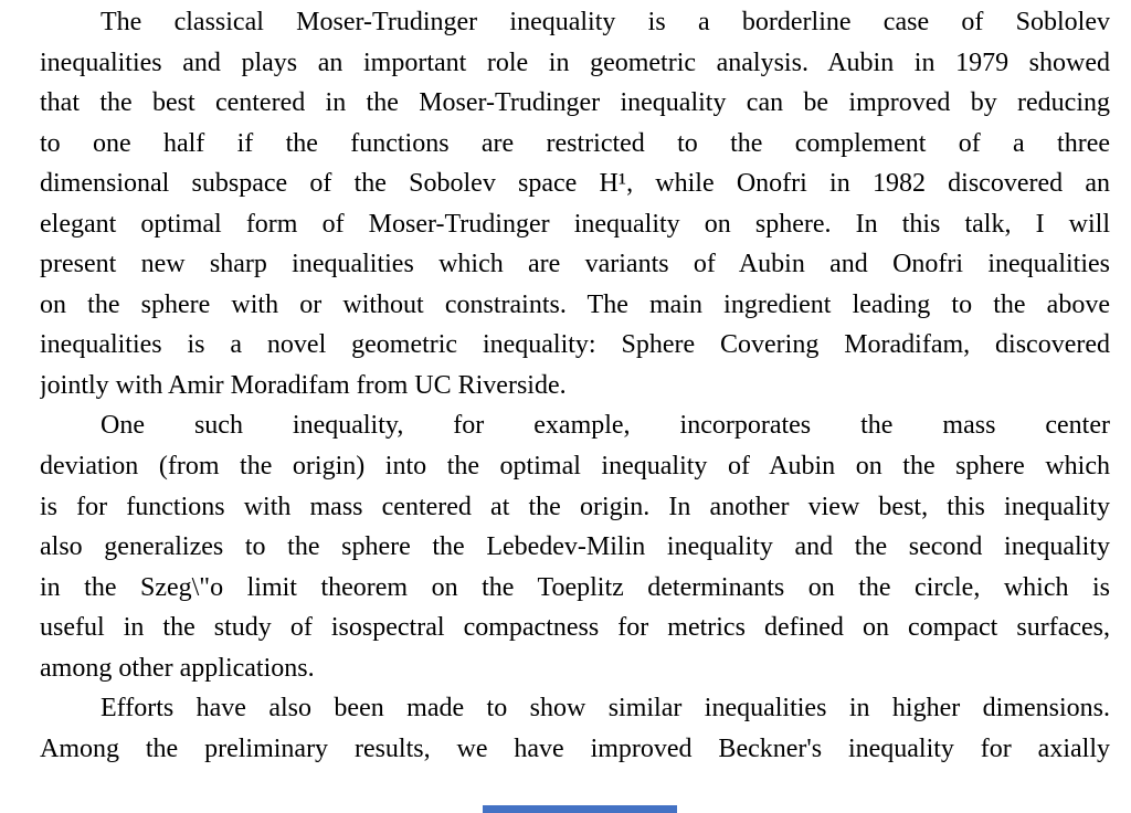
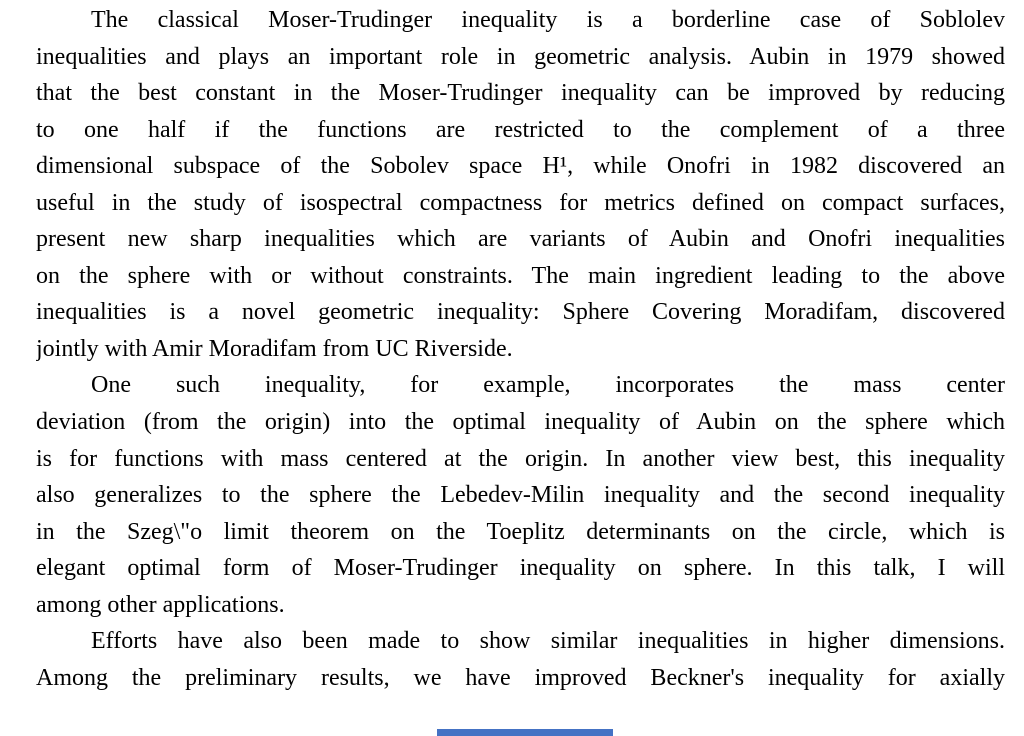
  The classical Moser-Trudinger inequality is a borderline case of Soblolev
  inequalities and plays an important role in geometric analysis. Aubin in 1979 showed
- that the best centered in the Moser-Trudinger inequality can be improved by reducing
+ that the best constant in the Moser-Trudinger inequality can be improved by reducing
  to one half if the functions are restricted to the complement of a three
  dimensional subspace of the Sobolev space H¹, while Onofri in 1982 discovered an
- elegant optimal form of Moser-Trudinger inequality on sphere. In this talk, I will
+ useful in the study of isospectral compactness for metrics defined on compact surfaces,
  present new sharp inequalities which are variants of Aubin and Onofri inequalities
  on the sphere with or without constraints. The main ingredient leading to the above
  inequalities is a novel geometric inequality: Sphere Covering Moradifam, discovered
  jointly with Amir Moradifam from UC Riverside.
  One such inequality, for example, incorporates the mass center
  deviation (from the origin) into the optimal inequality of Aubin on the sphere which
  is for functions with mass centered at the origin. In another view best, this inequality
  also generalizes to the sphere the Lebedev-Milin inequality and the second inequality
  in the Szeg\"o limit theorem on the Toeplitz determinants on the circle, which is
- useful in the study of isospectral compactness for metrics defined on compact surfaces,
+ elegant optimal form of Moser-Trudinger inequality on sphere. In this talk, I will
  among other applications.
  Efforts have also been made to show similar inequalities in higher dimensions.
  Among the preliminary results, we have improved Beckner's inequality for axially
